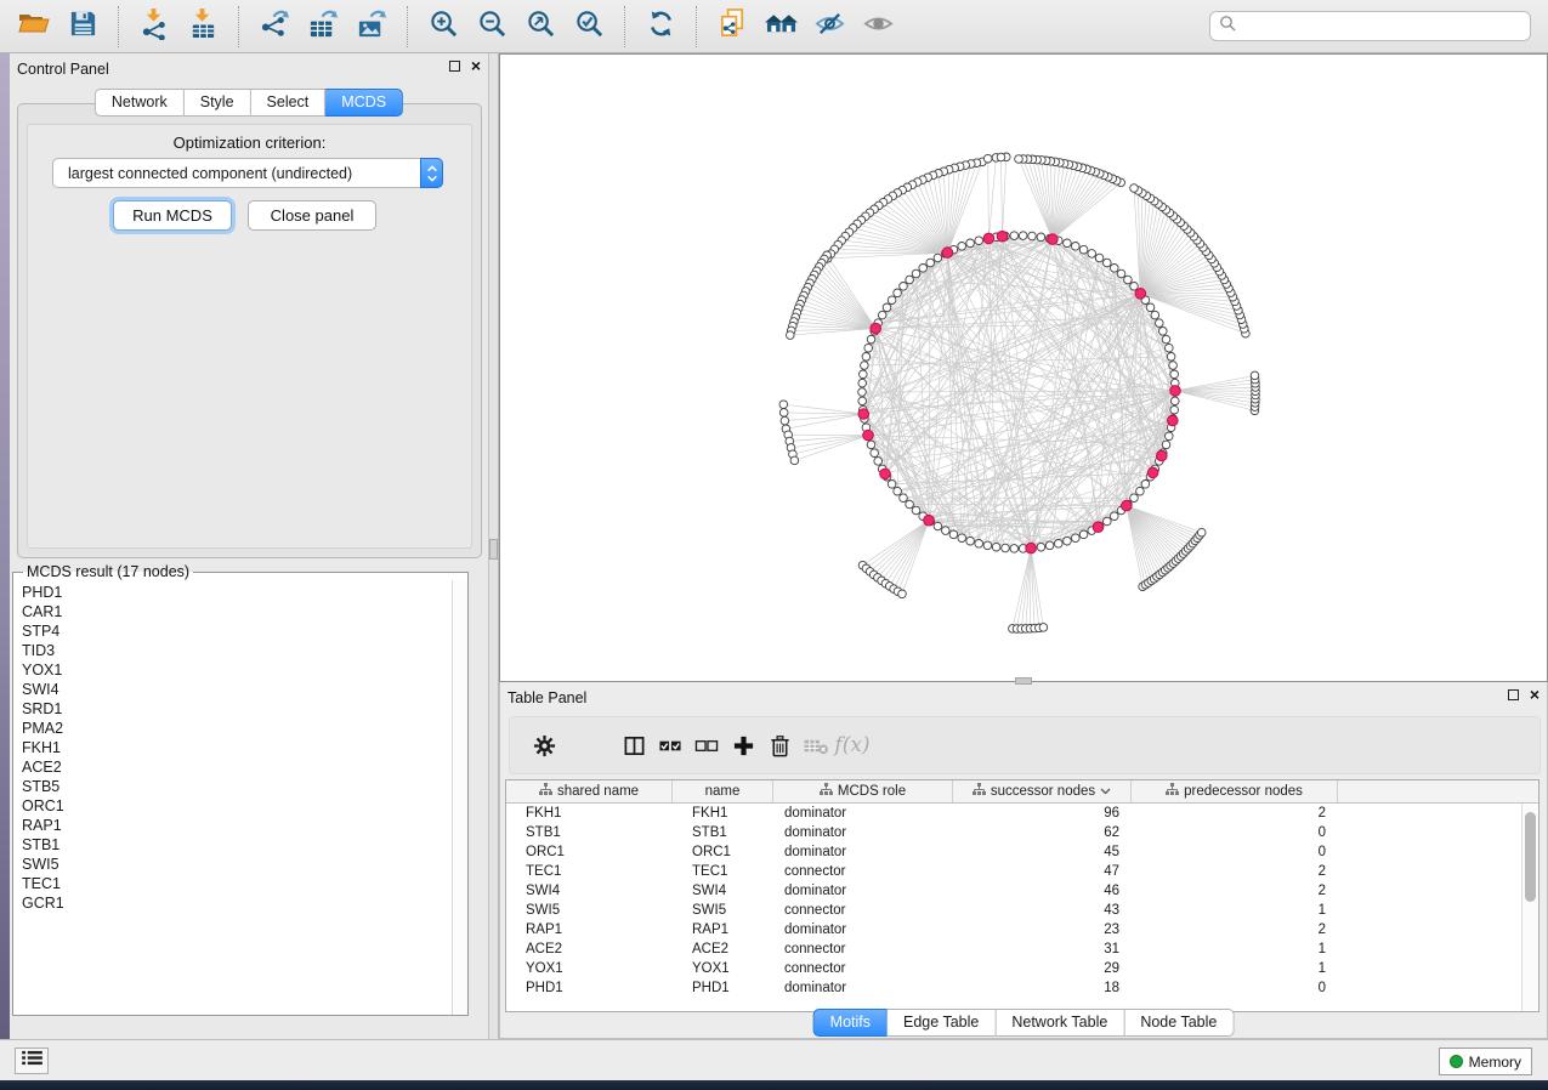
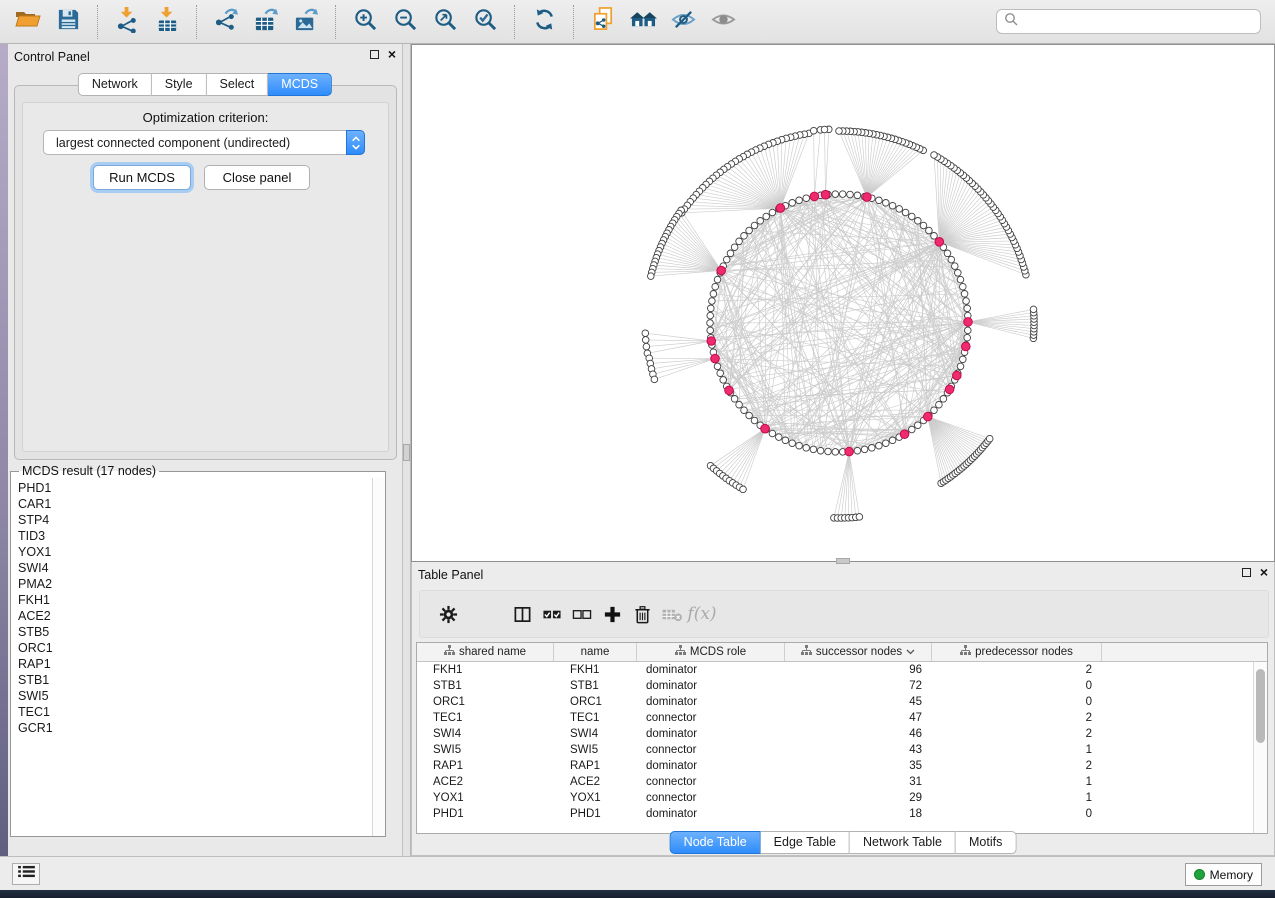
  Control Panel
  ×
  Network
  Style
  Select
  MCDS
  Optimization criterion:
  largest connected component (undirected)
  Run MCDS
  Close panel
  MCDS result (17 nodes)
  PHD1
  CAR1
  STP4
  TID3
  YOX1
  SWI4
- SRD1
  PMA2
  FKH1
  ACE2
  STB5
  ORC1
  RAP1
  STB1
  SWI5
  TEC1
  GCR1
  Table Panel
  ×
  f(x)
  shared name
  name
  MCDS role
  successor nodes
  predecessor nodes
  FKH1
  FKH1
  dominator
  96
  2
  STB1
  STB1
  dominator
- 62
+ 72
  0
  ORC1
  ORC1
  dominator
  45
  0
  TEC1
  TEC1
  connector
  47
  2
  SWI4
  SWI4
  dominator
  46
  2
  SWI5
  SWI5
  connector
  43
  1
  RAP1
  RAP1
  dominator
- 23
+ 35
  2
  ACE2
  ACE2
  connector
  31
  1
  YOX1
  YOX1
  connector
  29
  1
  PHD1
  PHD1
  dominator
  18
  0
- Motifs
+ Node Table
  Edge Table
  Network Table
- Node Table
+ Motifs
  Memory
